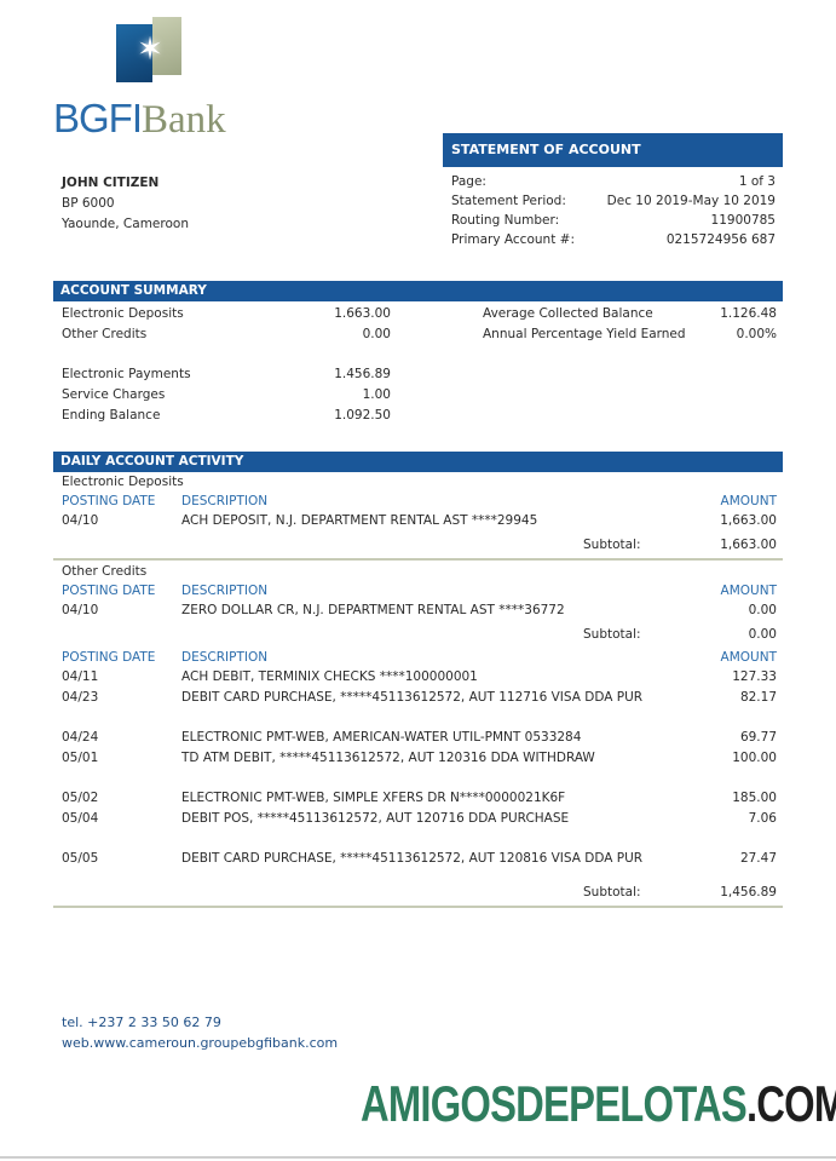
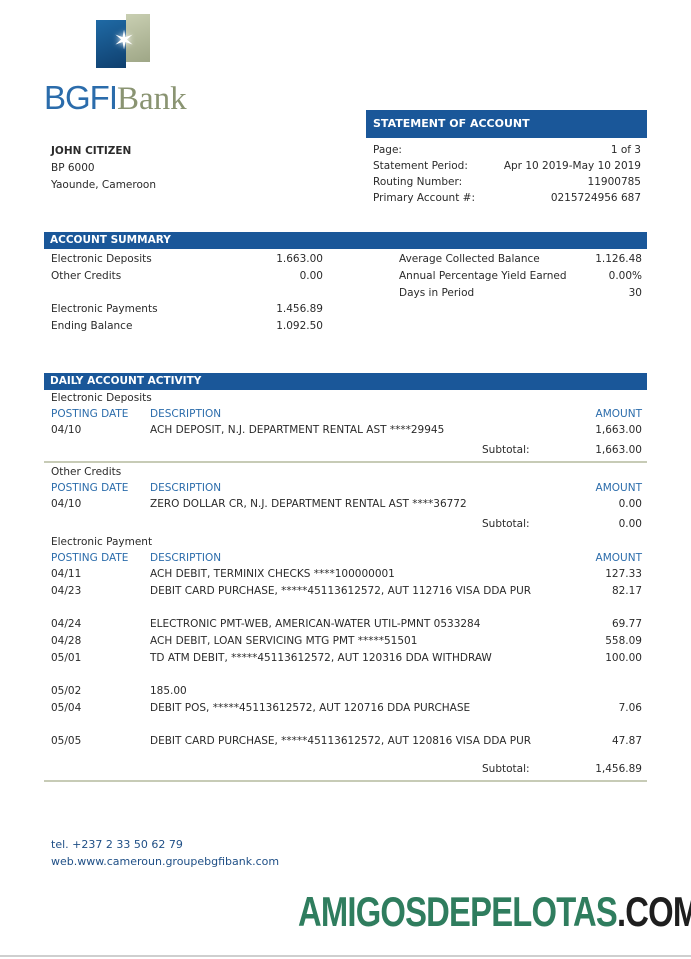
  ✶
  BGFIBank
  STATEMENT OF ACCOUNT
  Page:
  1 of 3
  Statement Period:
- Dec 10 2019-May 10 2019
+ Apr 10 2019-May 10 2019
  Routing Number:
  11900785
  Primary Account #:
  0215724956 687
  JOHN CITIZEN
  BP 6000
  Yaounde, Cameroon
  ACCOUNT SUMMARY
  Electronic Deposits
  1.663.00
  Other Credits
  0.00
  Electronic Payments
  1.456.89
- Service Charges
- 1.00
  Ending Balance
  1.092.50
  Average Collected Balance
  1.126.48
  Annual Percentage Yield Earned
  0.00%
+ Days in Period
+ 30
  DAILY ACCOUNT ACTIVITY
  Electronic Deposits
  POSTING DATE
  DESCRIPTION
  AMOUNT
  04/10
  ACH DEPOSIT, N.J. DEPARTMENT RENTAL AST ****29945
  1,663.00
  Subtotal:
  1,663.00
  Other Credits
  POSTING DATE
  DESCRIPTION
  AMOUNT
  04/10
  ZERO DOLLAR CR, N.J. DEPARTMENT RENTAL AST ****36772
  0.00
  Subtotal:
  0.00
+ Electronic Payment
  POSTING DATE
  DESCRIPTION
  AMOUNT
  04/11
  ACH DEBIT, TERMINIX CHECKS ****100000001
  127.33
  04/23
  DEBIT CARD PURCHASE, *****45113612572, AUT 112716 VISA DDA PUR
  82.17
  04/24
  ELECTRONIC PMT-WEB, AMERICAN-WATER UTIL-PMNT 0533284
  69.77
+ 04/28
+ ACH DEBIT, LOAN SERVICING MTG PMT *****51501
+ 558.09
  05/01
  TD ATM DEBIT, *****45113612572, AUT 120316 DDA WITHDRAW
  100.00
  05/02
- ELECTRONIC PMT-WEB, SIMPLE XFERS DR N****0000021K6F
  185.00
  05/04
  DEBIT POS, *****45113612572, AUT 120716 DDA PURCHASE
  7.06
  05/05
  DEBIT CARD PURCHASE, *****45113612572, AUT 120816 VISA DDA PUR
- 27.47
+ 47.87
  Subtotal:
  1,456.89
  tel. +237 2 33 50 62 79
  web.www.cameroun.groupebgfibank.com
  AMIGOSDEPELOTAS.COM
